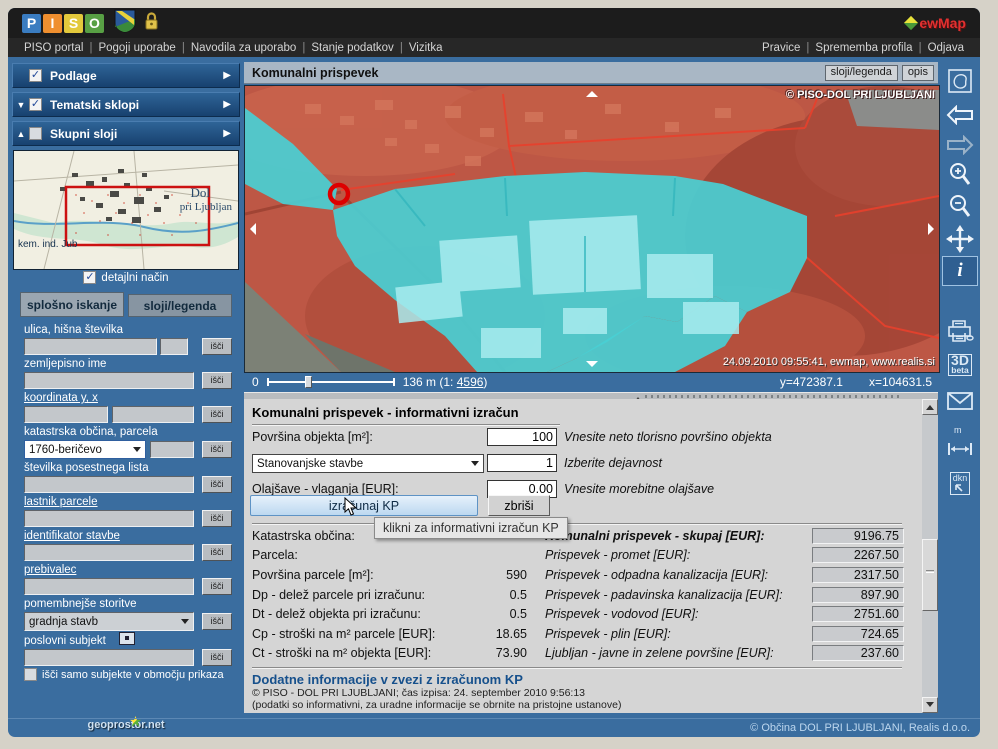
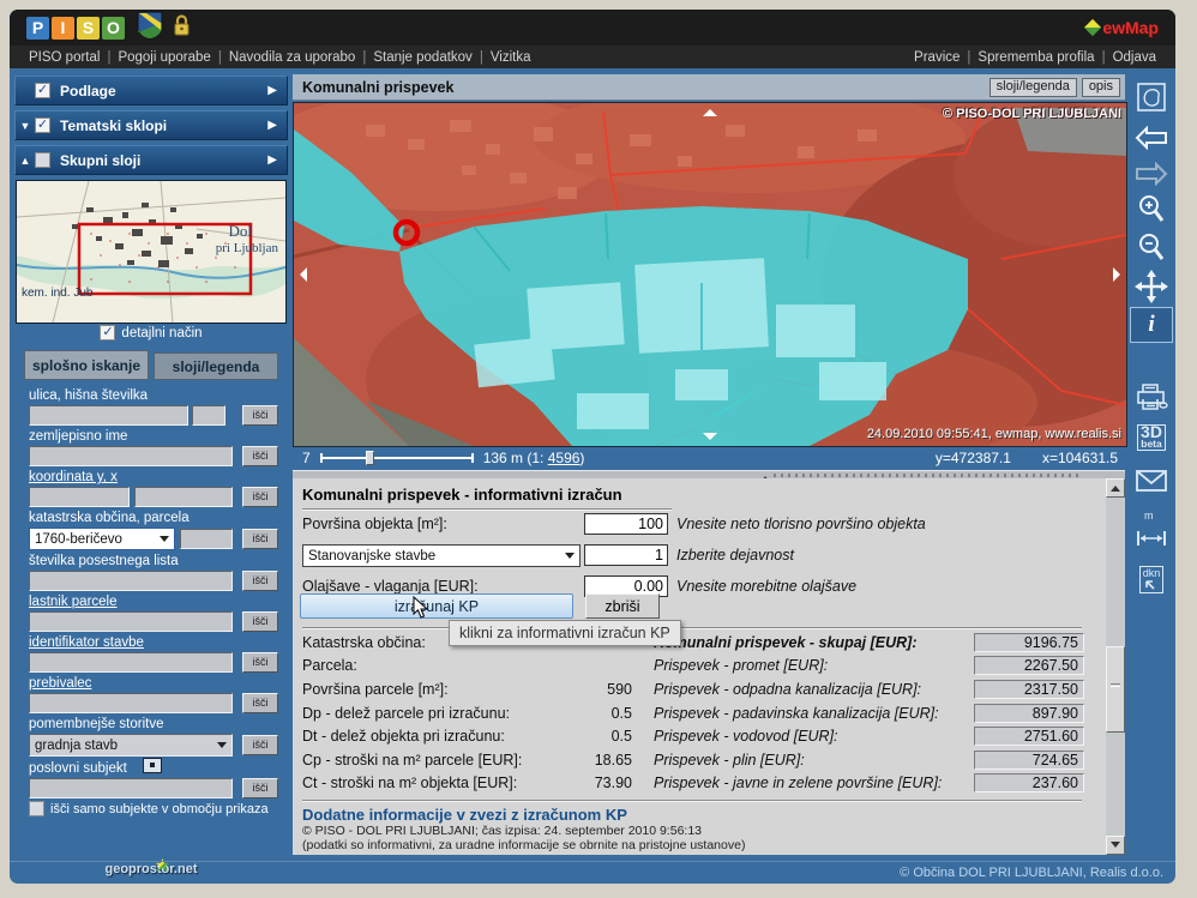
  P
  I
  S
  O
  ewMap
  PISO portal
  |
  Pogoji uporabe
  |
  Navodila za uporabo
  |
  Stanje podatkov
  |
  Vizitka
  Pravice
  |
  Sprememba profila
  |
  Odjava
  ✓
  Podlage
  ▶
  ▼
  ✓
  Tematski sklopi
  ▶
  ▲
  Skupni sloji
  ▶
  Dol
  pri Ljubljan
  kem. ind. Jub
  ✓
  detajlni način
  splošno iskanje
  sloji/legenda
  ulica, hišna številka
  išči
  zemljepisno ime
  išči
  koordinata y, x
  išči
  katastrska občina, parcela
  1760-beričevo
  išči
  številka posestnega lista
  išči
  lastnik parcele
  išči
  identifikator stavbe
  išči
  prebivalec
  išči
  pomembnejše storitve
  gradnja stavb
  išči
  poslovni subjekt
  išči
  išči samo subjekte v območju prikaza
  geoprosr.net
  Komunalni prispevek
  sloji/legenda
  opis
  © PISO-DOL PRI LJUBLJANI
  24.09.2010 09:55:41, ewmap, www.realis.si
- 0
+ 7
  136 m (1: 4596)
  y=472387.1
  x=104631.5
  Komunalni prispevek - informativni izračun
  Površina objekta [m²]:
  100
  Vnesite neto tlorisno površino objekta
  Stanovanjske stavbe
  1
  Izberite dejavnost
  Olajšave - vlaganja [EUR]:
  0.00
  Vnesite morebitne olajšave
  izrunaj KP
  zbriši
  klikni za informativni izračun KP
  Katastrska občina:
  unalni prispevek - skupaj [EUR]:
  9196.75
  Parcela:
  Prispevek - promet [EUR]:
  2267.50
  Površina parcele [m²]:
  590
  Prispevek - odpadna kanalizacija [EUR]:
  2317.50
  Dp - delež parcele pri izračunu:
  0.5
  Prispevek - padavinska kanalizacija [EUR]:
  897.90
  Dt - delež objekta pri izračunu:
  0.5
  Prispevek - vodovod [EUR]:
  2751.60
  Cp - stroški na m² parcele [EUR]:
  18.65
  Prispevek - plin [EUR]:
  724.65
  Ct - stroški na m² objekta [EUR]:
  73.90
- Ljubljan - javne in zelene površine [EUR]:
+ Prispevek - javne in zelene površine [EUR]:
  237.60
  Dodatne informacije v zvezi z izračunom KP
  © PISO - DOL PRI LJUBLJANI; čas izpisa: 24. september 2010 9:56:13
  (podatki so informativni, za uradne informacije se obrnite na pristojne ustanove)
  i
  3D
  beta
  m
  dkn
  © Občina DOL PRI LJUBLJANI, Realis d.o.o.
